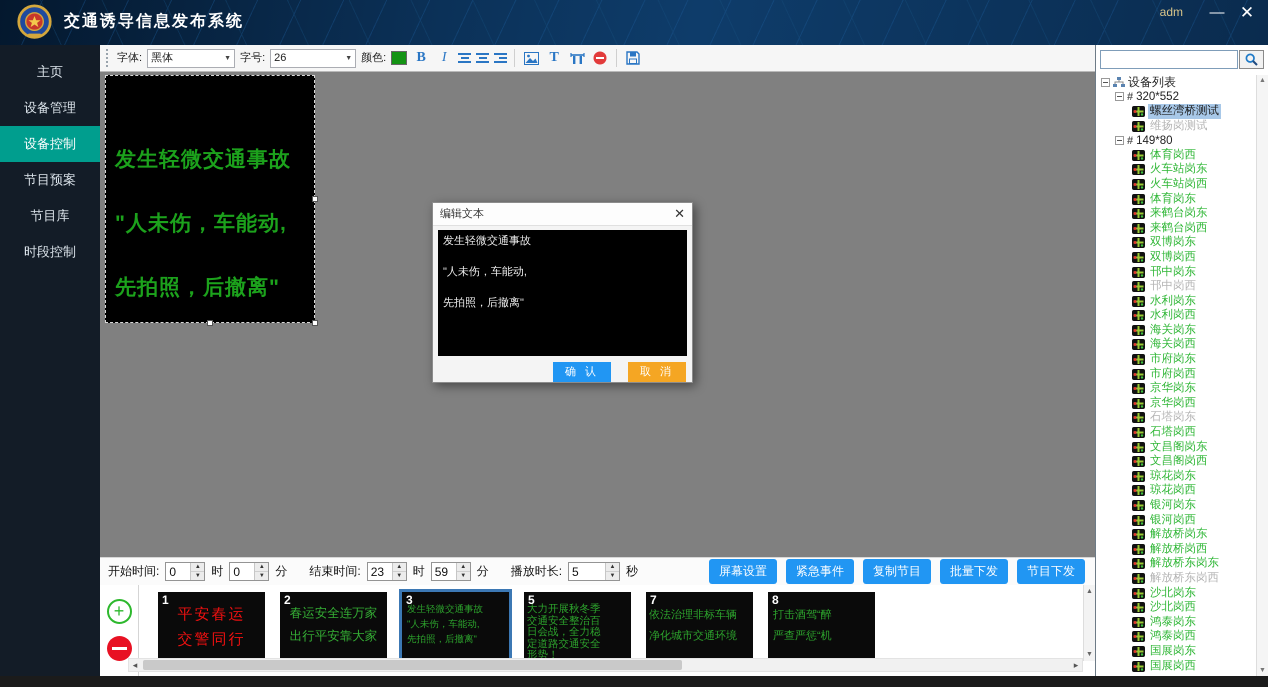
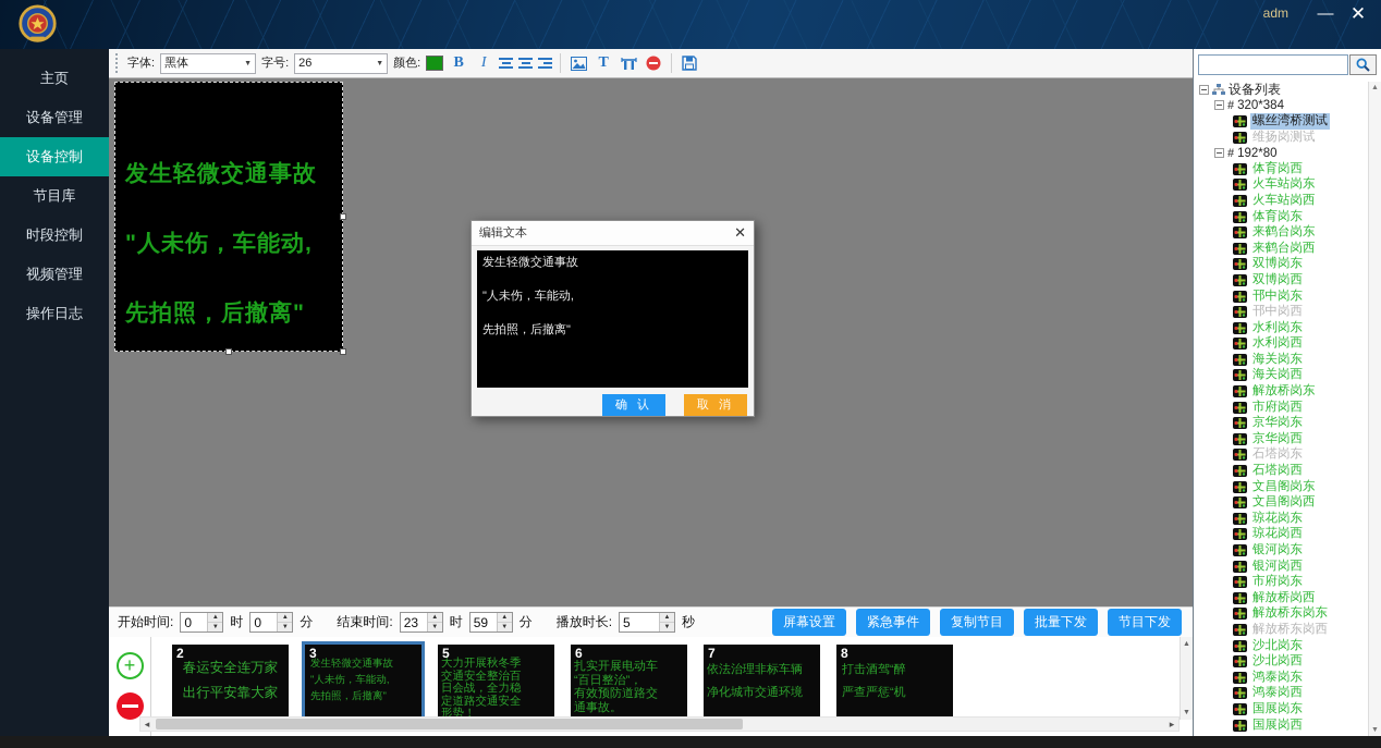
- 交通诱导信息发布系统
  adm
  —
  ✕
  主页
  设备管理
  设备控制
- 节目预案
  节目库
  时段控制
+ 视频管理
+ 操作日志
  字体:
  黑体
  字号:
  26
  颜色:
  B
  I
  T
  发生轻微交通事故
  "人未伤，车能动,
  先拍照，后撤离"
  编辑文本
  ✕
  发生轻微交通事故
  "人未伤，车能动,
  先拍照，后撤离"
  确 认
  取 消
  开始时间:
  0
  时
  0
  分
  结束时间:
  23
  时
  59
  分
  播放时长:
  5
  秒
  屏幕设置
  紧急事件
  复制节目
  批量下发
  节目下发
  +
- 1
- 平安春运
- 交警同行
  2
  春运安全连万家
  出行平安靠大家
  3
  发生轻微交通事故
  "人未伤，车能动,
  先拍照，后撤离"
  5
  大力开展秋冬季
  交通安全整治百
  日会战，全力稳
  定道路交通安全
  形势！
+ 6
+ 扎实开展电动车
+ “百日整治”，
+ 有效预防道路交
+ 通事故。
  7
  依法治理非标车辆
  净化城市交通环境
  8
  打击酒驾“醉
  严查严惩“机
  ◂
  ▸
  设备列表
  #
- 320*552
+ 320*384
  螺丝湾桥测试
  维扬岗测试
  #
- 149*80
+ 192*80
  体育岗西
  火车站岗东
  火车站岗西
  体育岗东
  来鹤台岗东
  来鹤台岗西
  双博岗东
  双博岗西
  邗中岗东
  邗中岗西
  水利岗东
  水利岗西
  海关岗东
  海关岗西
- 市府岗东
+ 解放桥岗东
  市府岗西
  京华岗东
  京华岗西
  石塔岗东
  石塔岗西
  文昌阁岗东
  文昌阁岗西
  琼花岗东
  琼花岗西
  银河岗东
  银河岗西
- 解放桥岗东
+ 市府岗东
  解放桥岗西
  解放桥东岗东
  解放桥东岗西
  沙北岗东
  沙北岗西
  鸿泰岗东
  鸿泰岗西
  国展岗东
  国展岗西
